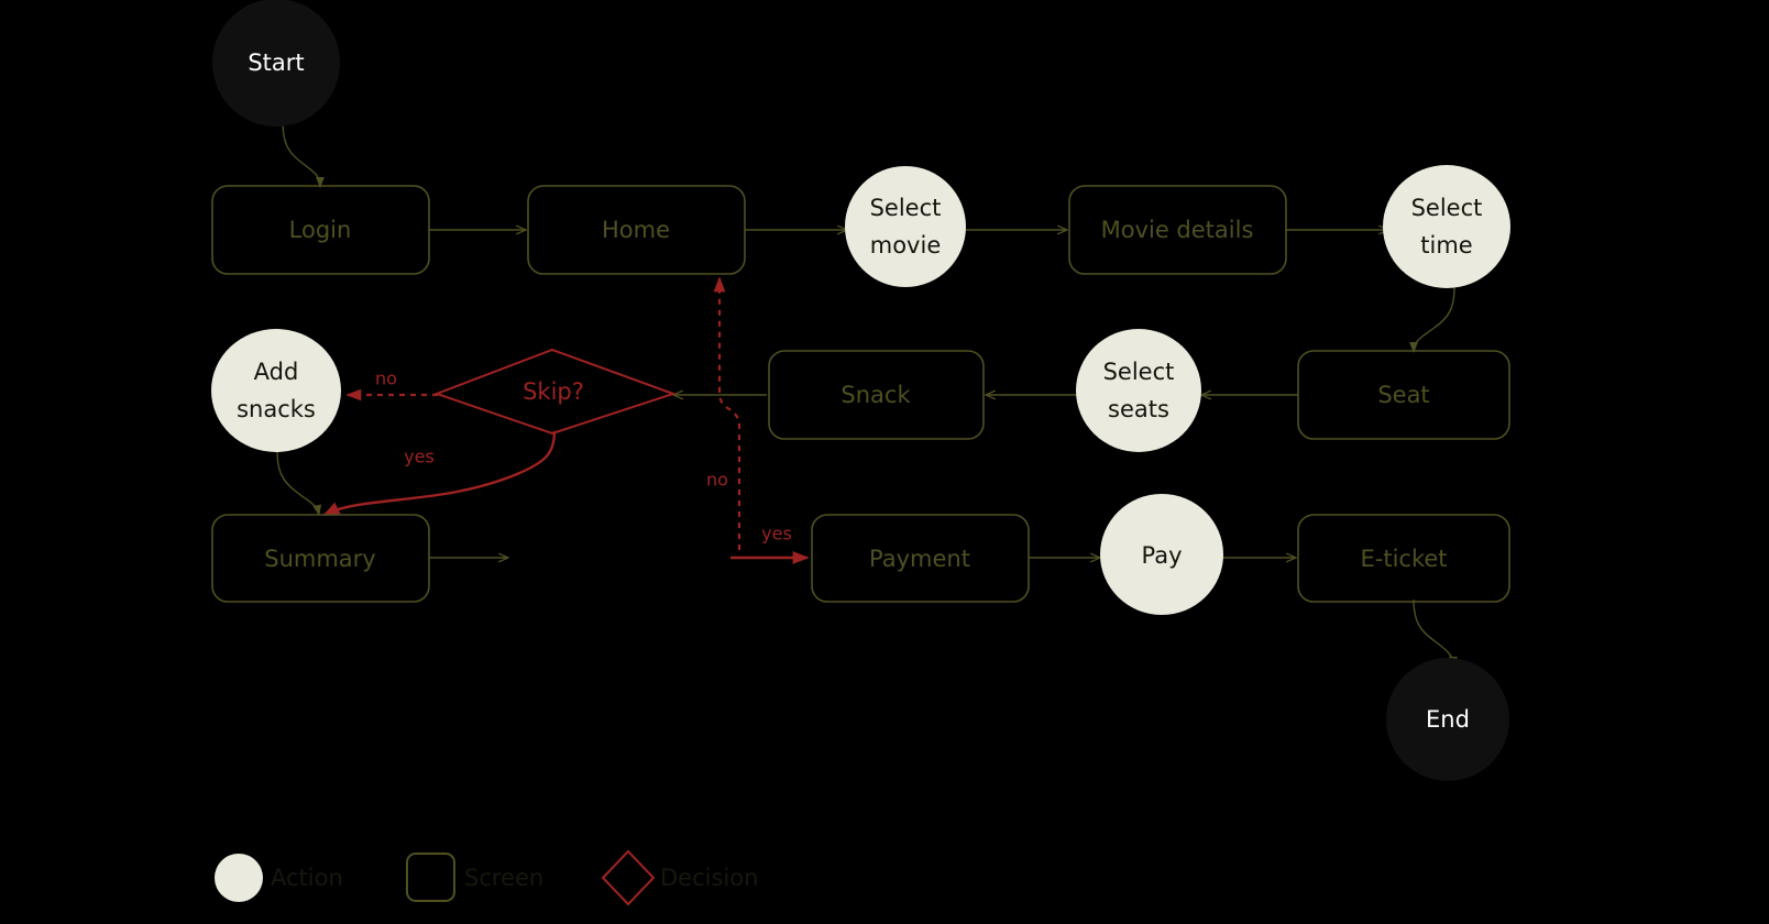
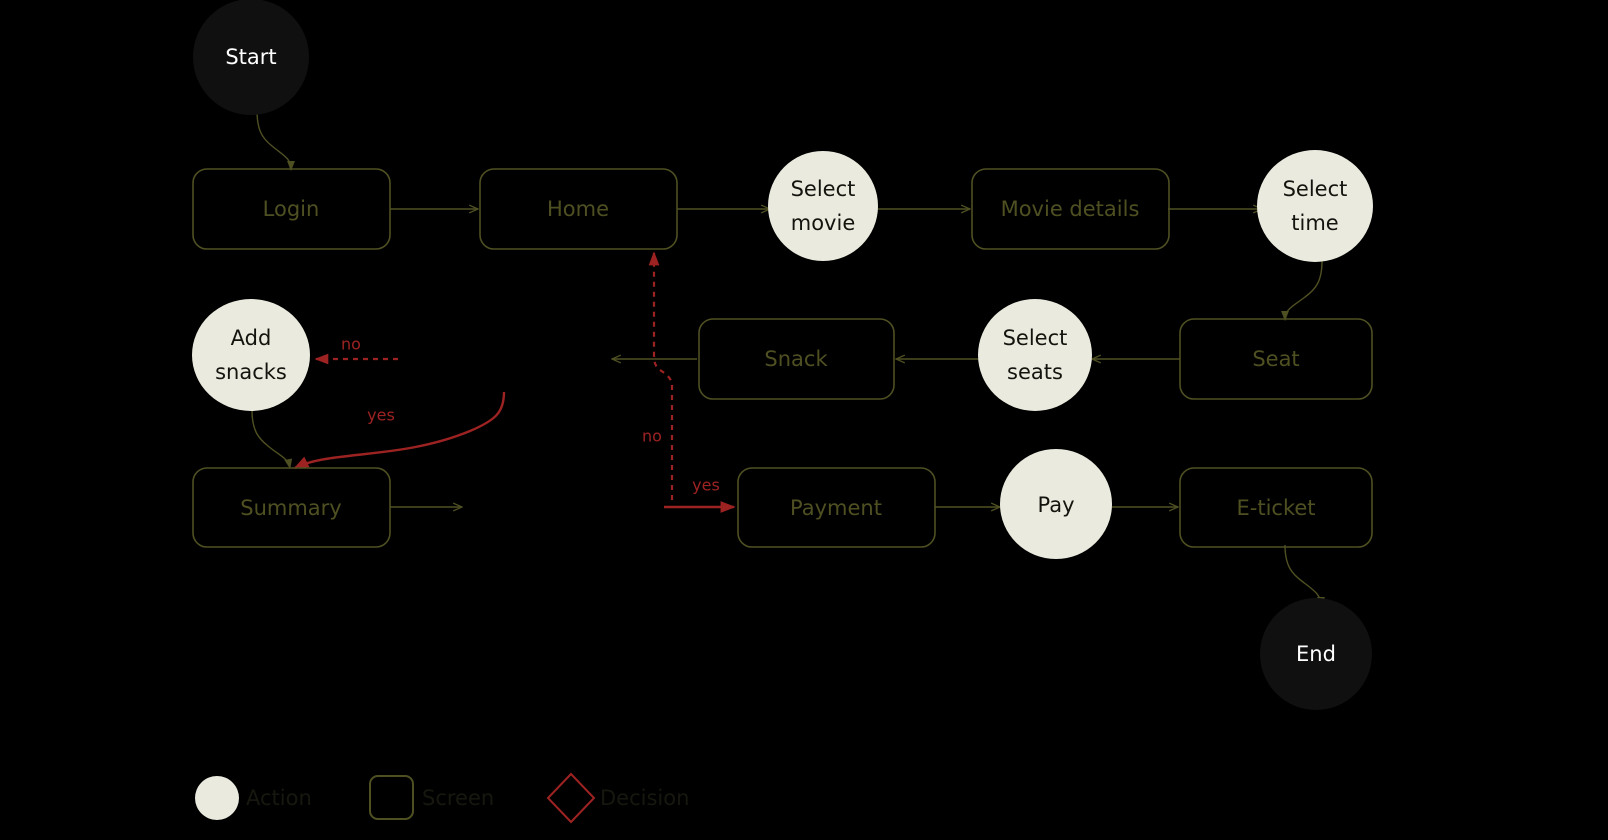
  no
  yes
  no
  yes
  Start
  Login
  Home
  Select
  movie
  Movie details
  Select
  time
  Seat
  Select
  seats
  Snack
- Skip?
  Add
  snacks
  Summary
  Payment
  Pay
  E-ticket
  End
